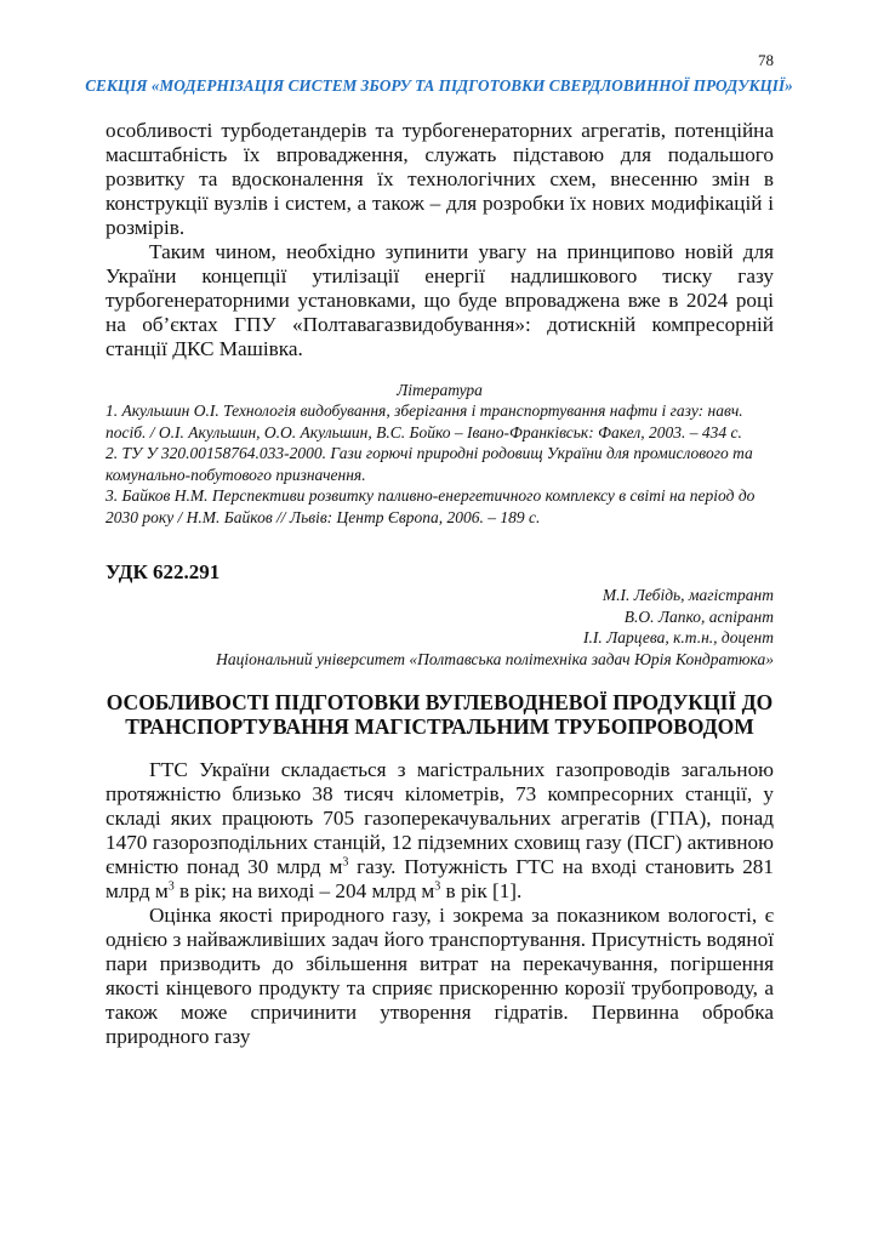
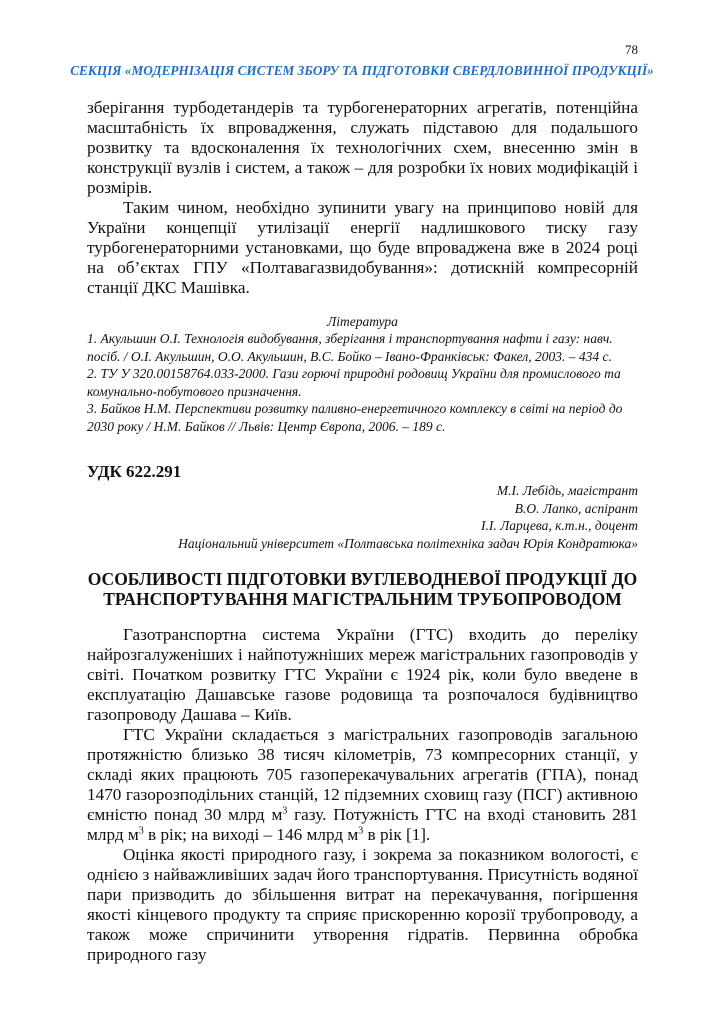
  78
  СЕКЦІЯ «МОДЕРНІЗАЦІЯ СИСТЕМ ЗБОРУ ТА ПІДГОТОВКИ СВЕРДЛОВИННОЇ ПРОДУКЦІЇ»
- особливості турбодетандерів та турбогенераторних агрегатів, потенційна масштабність їх впровадження, служать підставою для подальшого розвитку та вдосконалення їх технологічних схем, внесенню змін в конструкції вузлів і систем, а також – для розробки їх нових модифікацій і розмірів.
+ зберігання турбодетандерів та турбогенераторних агрегатів, потенційна масштабність їх впровадження, служать підставою для подальшого розвитку та вдосконалення їх технологічних схем, внесенню змін в конструкції вузлів і систем, а також – для розробки їх нових модифікацій і розмірів.
  Таким чином, необхідно зупинити увагу на принципово новій для України концепції утилізації енергії надлишкового тиску газу турбогенераторними установками, що буде впроваджена вже в 2024 році на об’єктах ГПУ «Полтавагазвидобування»: дотискній компресорній станції ДКС Машівка.
  Література
  1. Акульшин О.І. Технологія видобування, зберігання і транспортування нафти і газу: навч. посіб. / О.І. Акульшин, О.О. Акульшин, В.С. Бойко – Івано-Франківськ: Факел, 2003. – 434 с.
  2. ТУ У 320.00158764.033-2000. Гази горючі природні родовищ України для промислового та комунально-побутового призначення.
  3. Байков Н.М. Перспективи розвитку паливно-енергетичного комплексу в світі на період до 2030 року / Н.М. Байков // Львів: Центр Європа, 2006. – 189 с.
  УДК 622.291
  М.І. Лебідь, магістрант
  В.О. Лапко, аспірант
  І.І. Ларцева, к.т.н., доцент
  Національний університет «Полтавська політехніка задач Юрія Кондратюка»
  ОСОБЛИВОСТІ ПІДГОТОВКИ ВУГЛЕВОДНЕВОЇ ПРОДУКЦІЇ ДО
  ТРАНСПОРТУВАННЯ МАГІСТРАЛЬНИМ ТРУБОПРОВОДОМ
+ Газотранспортна система України (ГТС) входить до переліку найрозгалуженіших і найпотужніших мереж магістральних газопроводів у світі. Початком розвитку ГТС України є 1924 рік, коли було введене в експлуатацію Дашавське газове родовища та розпочалося будівництво газопроводу Дашава – Київ.
- ГТС України складається з магістральних газопроводів загальною протяжністю близько 38 тисяч кілометрів, 73 компресорних станції, у складі яких працюють 705 газоперекачувальних агрегатів (ГПА), понад 1470 газорозподільних станцій, 12 підземних сховищ газу (ПСГ) активною ємністю понад 30 млрд м3 газу. Потужність ГТС на вході становить 281 млрд м3 в рік; на виході – 204 млрд м3 в рік [1].
+ ГТС України складається з магістральних газопроводів загальною протяжністю близько 38 тисяч кілометрів, 73 компресорних станції, у складі яких працюють 705 газоперекачувальних агрегатів (ГПА), понад 1470 газорозподільних станцій, 12 підземних сховищ газу (ПСГ) активною ємністю понад 30 млрд м3 газу. Потужність ГТС на вході становить 281 млрд м3 в рік; на виході – 146 млрд м3 в рік [1].
  Оцінка якості природного газу, і зокрема за показником вологості, є однією з найважливіших задач його транспортування. Присутність водяної пари призводить до збільшення витрат на перекачування, погіршення якості кінцевого продукту та сприяє прискоренню корозії трубопроводу, а також може спричинити утворення гідратів. Первинна обробка природного газу
